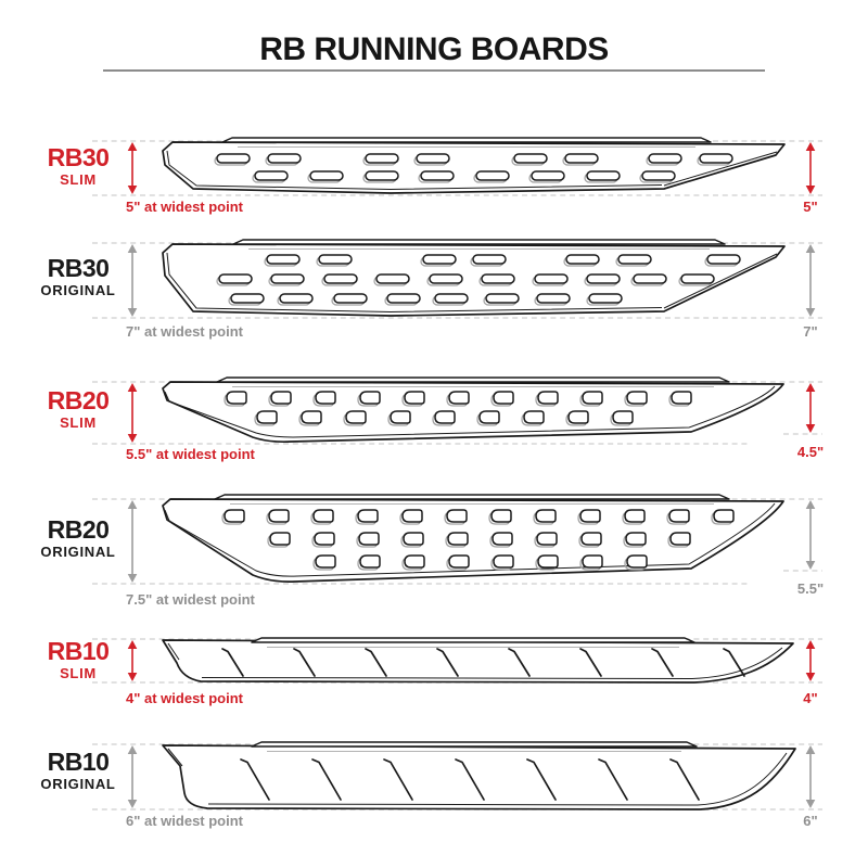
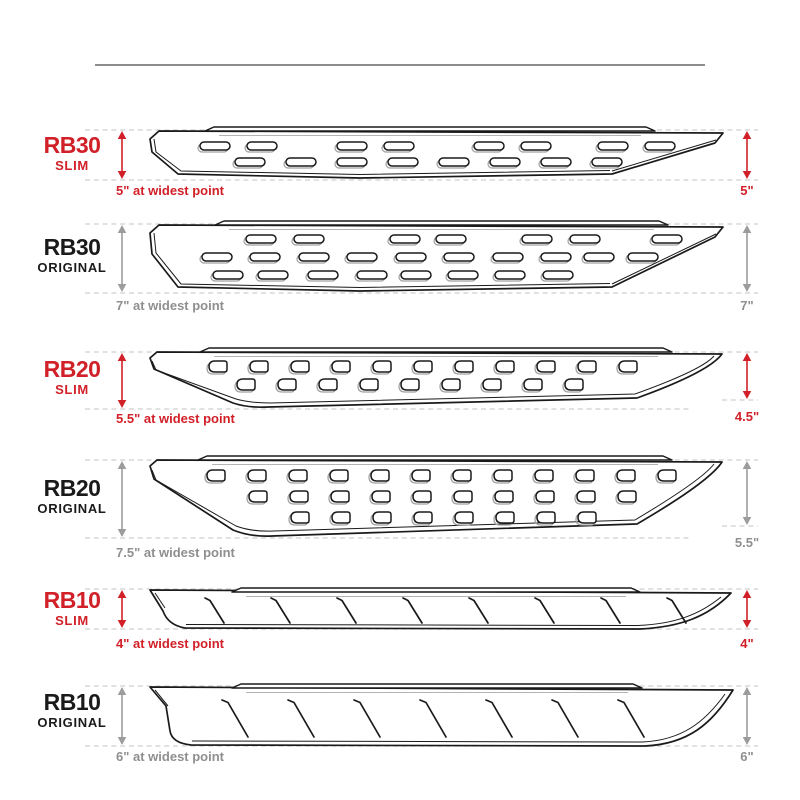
- RB RUNNING BOARDS
  RB30
  SLIM
  5" at widest point
  5"
  RB30
  ORIGINAL
  7" at widest point
  7"
  RB20
  SLIM
  5.5" at widest point
  4.5"
  RB20
  ORIGINAL
  7.5" at widest point
  5.5"
  RB10
  SLIM
  4" at widest point
  4"
  RB10
  ORIGINAL
  6" at widest point
  6"
